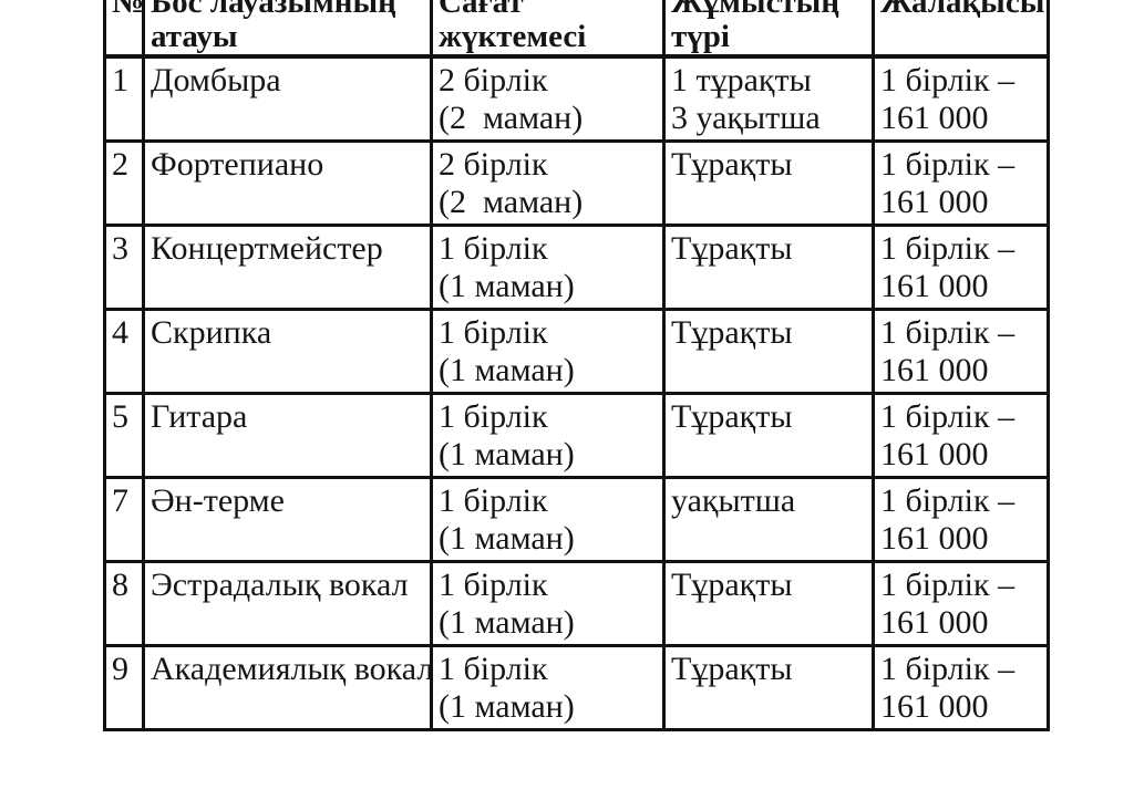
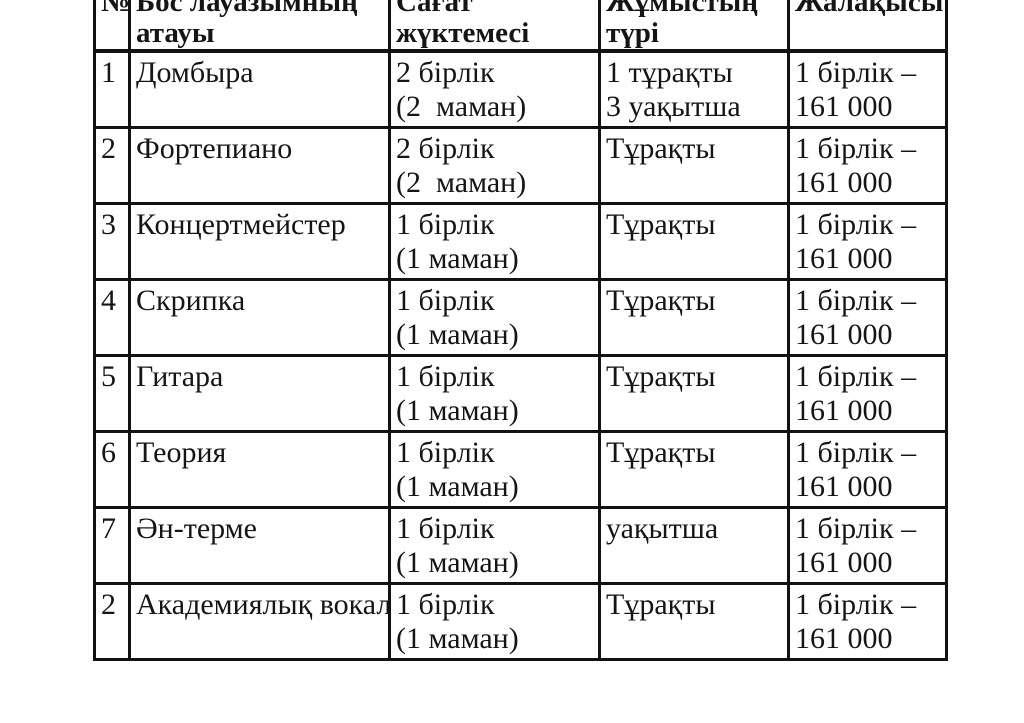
  №	Бос лауазымныңатауы	Сағатжүктемесі	Жұмыстыңтүрі	Жалақысы
  1	Домбыра	2 бірлік(2 маман)	1 тұрақты3 уақытша	1 бірлік –161 000
  2	Фортепиано	2 бірлік(2 маман)	Тұрақты	1 бірлік –161 000
  3	Концертмейстер	1 бірлік(1 маман)	Тұрақты	1 бірлік –161 000
  4	Скрипка	1 бірлік(1 маман)	Тұрақты	1 бірлік –161 000
  5	Гитара	1 бірлік(1 маман)	Тұрақты	1 бірлік –161 000
+ 6	Теория	1 бірлік(1 маман)	Тұрақты	1 бірлік –161 000
  7	Ән-терме	1 бірлік(1 маман)	уақытша	1 бірлік –161 000
- 8	Эстрадалық вокал	1 бірлік(1 маман)	Тұрақты	1 бірлік –161 000
- 9	Академиялық вокал	1 бірлік(1 маман)	Тұрақты	1 бірлік –161 000
+ 2	Академиялық вокал	1 бірлік(1 маман)	Тұрақты	1 бірлік –161 000
